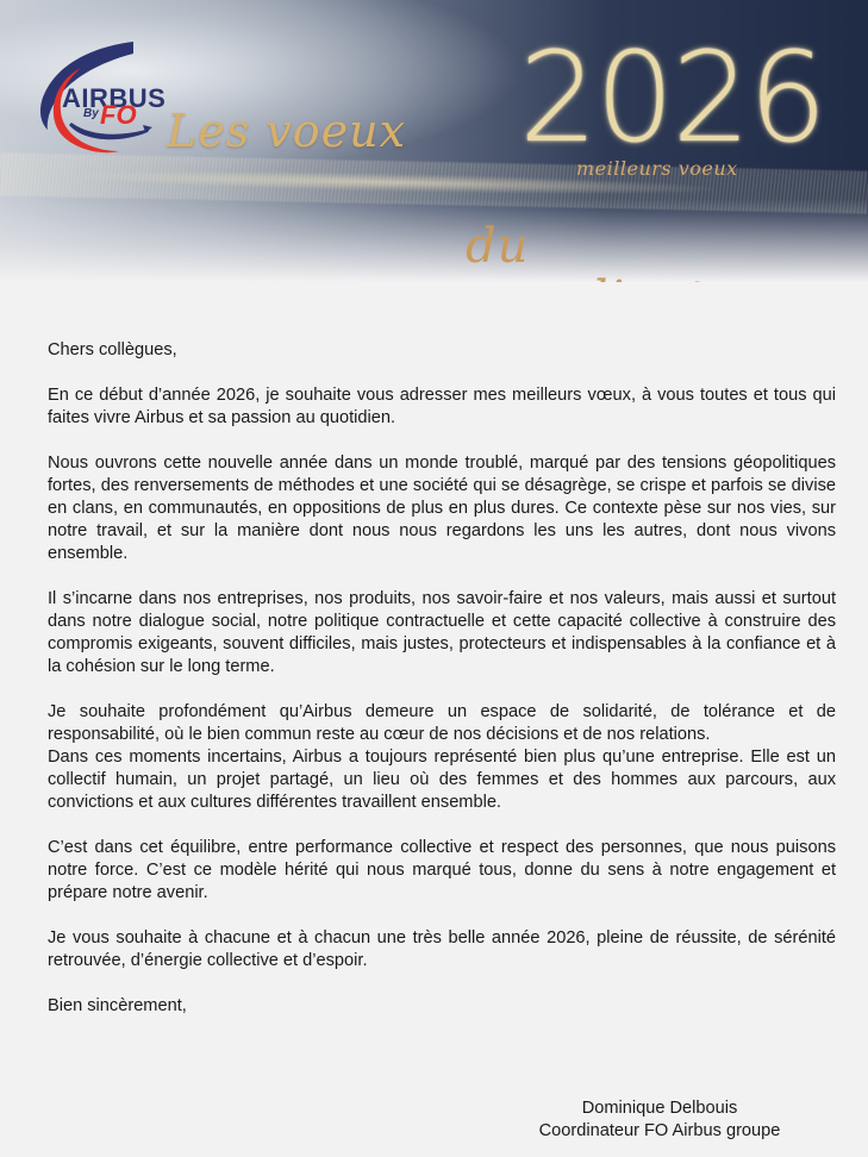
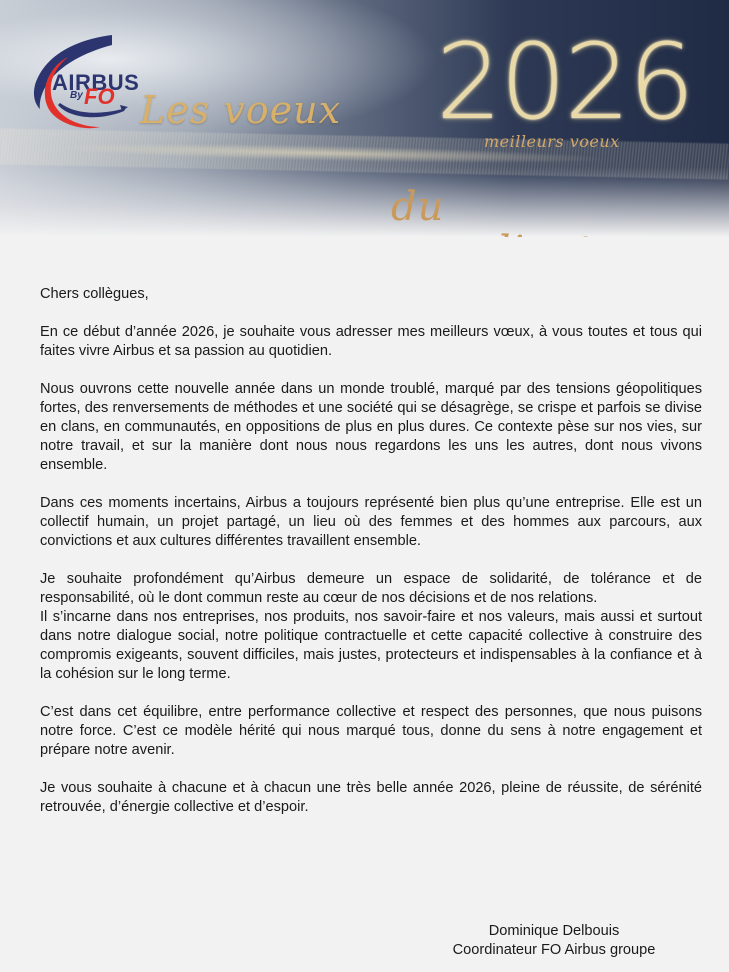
  AIRBUS
  By
  FO
  Les voeux
  2026
  meilleurs voeux
  Chers collègues,
  En ce début d’année 2026, je souhaite vous adresser mes meilleurs vœux, à vous toutes et tous qui faites vivre Airbus et sa passion au quotidien.
  Nous ouvrons cette nouvelle année dans un monde troublé, marqué par des tensions géopolitiques fortes, des renversements de méthodes et une société qui se désagrège, se crispe et parfois se divise en clans, en communautés, en oppositions de plus en plus dures. Ce contexte pèse sur nos vies, sur notre travail, et sur la manière dont nous nous regardons les uns les autres, dont nous vivons ensemble.
- Il s’incarne dans nos entreprises, nos produits, nos savoir-faire et nos valeurs, mais aussi et surtout dans notre dialogue social, notre politique contractuelle et cette capacité collective à construire des compromis exigeants, souvent difficiles, mais justes, protecteurs et indispensables à la confiance et à la cohésion sur le long terme.
+ Dans ces moments incertains, Airbus a toujours représenté bien plus qu’une entreprise. Elle est un collectif humain, un projet partagé, un lieu où des femmes et des hommes aux parcours, aux convictions et aux cultures différentes travaillent ensemble.
- Je souhaite profondément qu’Airbus demeure un espace de solidarité, de tolérance et de responsabilité, où le bien commun reste au cœur de nos décisions et de nos relations.
+ Je souhaite profondément qu’Airbus demeure un espace de solidarité, de tolérance et de responsabilité, où le dont commun reste au cœur de nos décisions et de nos relations.
- Dans ces moments incertains, Airbus a toujours représenté bien plus qu’une entreprise. Elle est un collectif humain, un projet partagé, un lieu où des femmes et des hommes aux parcours, aux convictions et aux cultures différentes travaillent ensemble.
+ Il s’incarne dans nos entreprises, nos produits, nos savoir-faire et nos valeurs, mais aussi et surtout dans notre dialogue social, notre politique contractuelle et cette capacité collective à construire des compromis exigeants, souvent difficiles, mais justes, protecteurs et indispensables à la confiance et à la cohésion sur le long terme.
  C’est dans cet équilibre, entre performance collective et respect des personnes, que nous puisons notre force. C’est ce modèle hérité qui nous marqué tous, donne du sens à notre engagement et prépare notre avenir.
  Je vous souhaite à chacune et à chacun une très belle année 2026, pleine de réussite, de sérénité retrouvée, d’énergie collective et d’espoir.
- Bien sincèrement,
  Dominique Delbouis
  Coordinateur FO Airbus groupe
